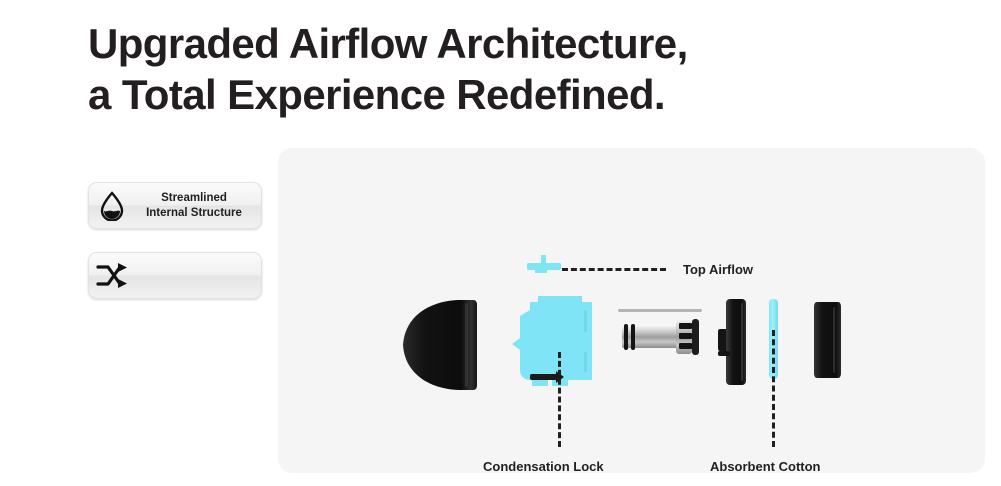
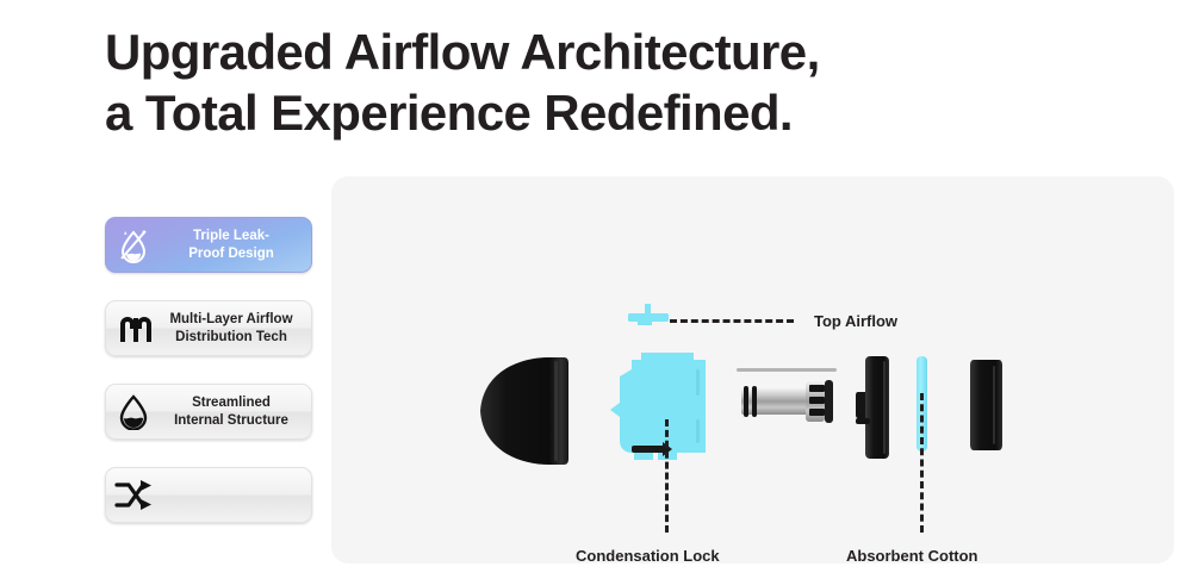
  Upgraded Airflow Architecture,
  a Total Experience Redefined.
  Top Airflow
  Condensation Lock
  Absorbent Cotton
+ Triple Leak-
+ Proof Design
+ Multi-Layer Airflow
+ Distribution Tech
  Streamlined
  Internal Structure
